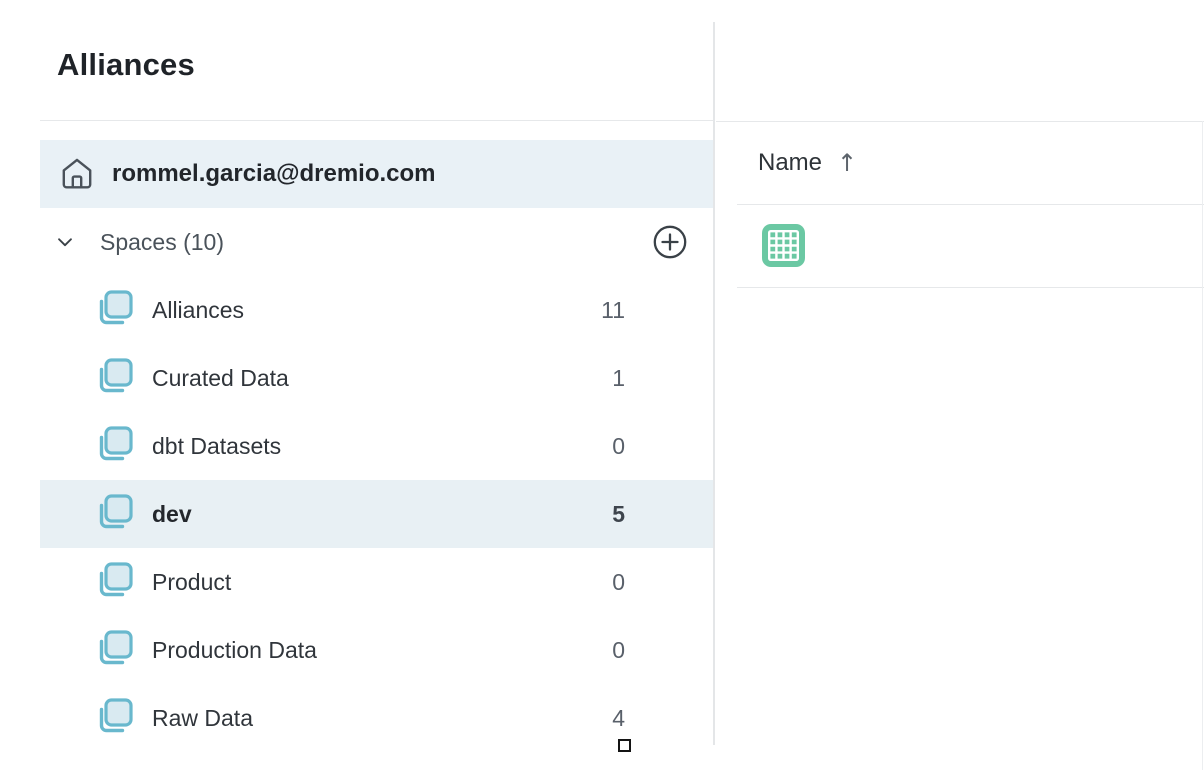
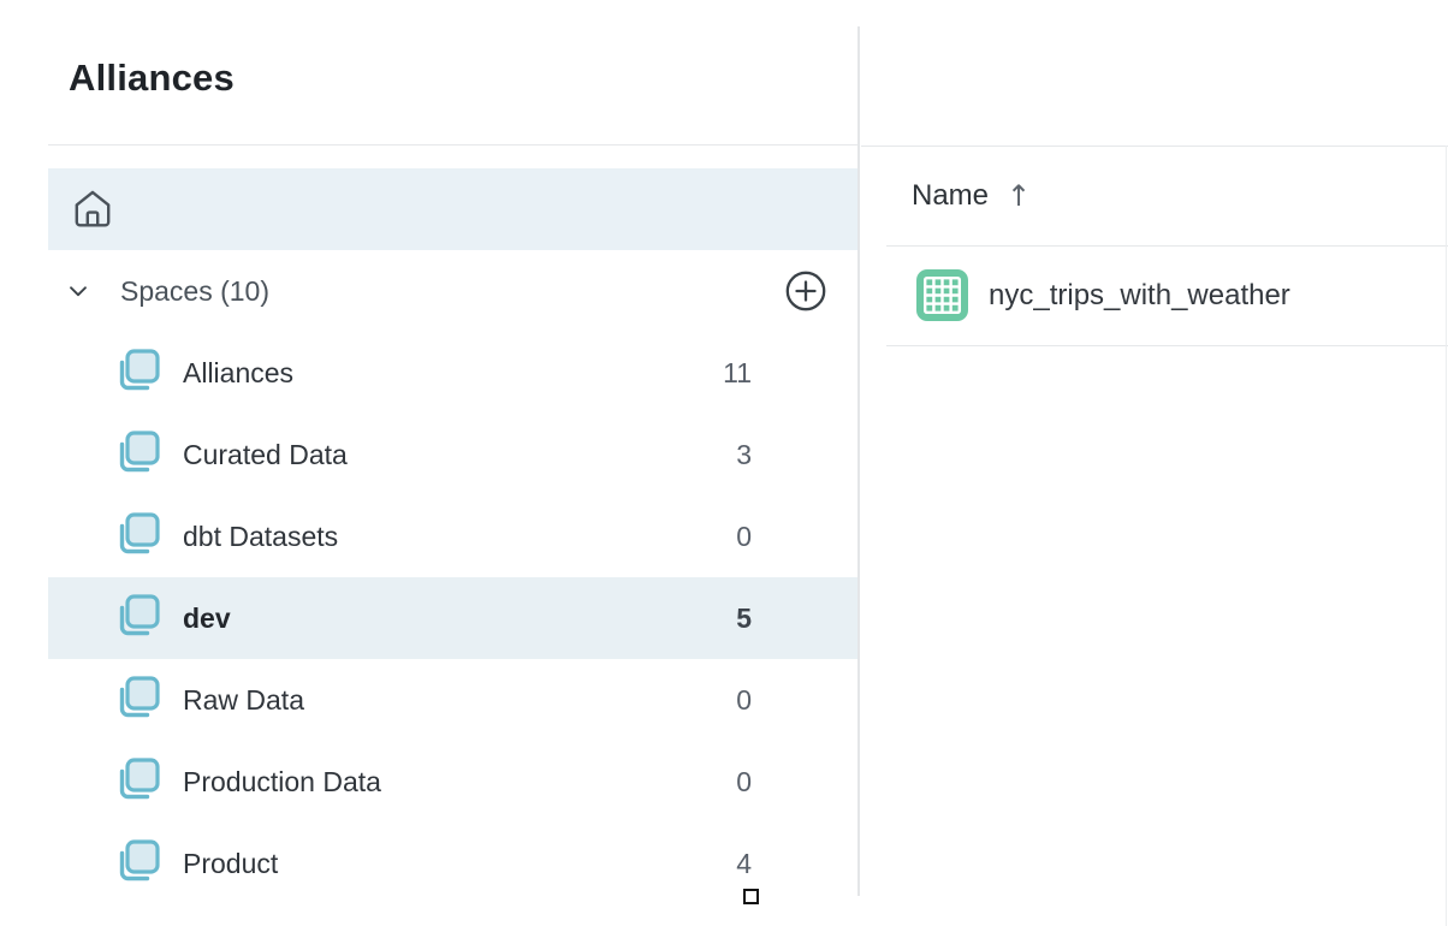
  Alliances
- rommel.garcia@dremio.com
  Spaces (10)
  Alliances
  11
  Curated Data
- 1
+ 3
  dbt Datasets
  0
  dev
  5
- Product
+ Raw Data
  0
  Production Data
  0
- Raw Data
+ Product
  4
  Name
  ↑
+ nyc_trips_with_weather
